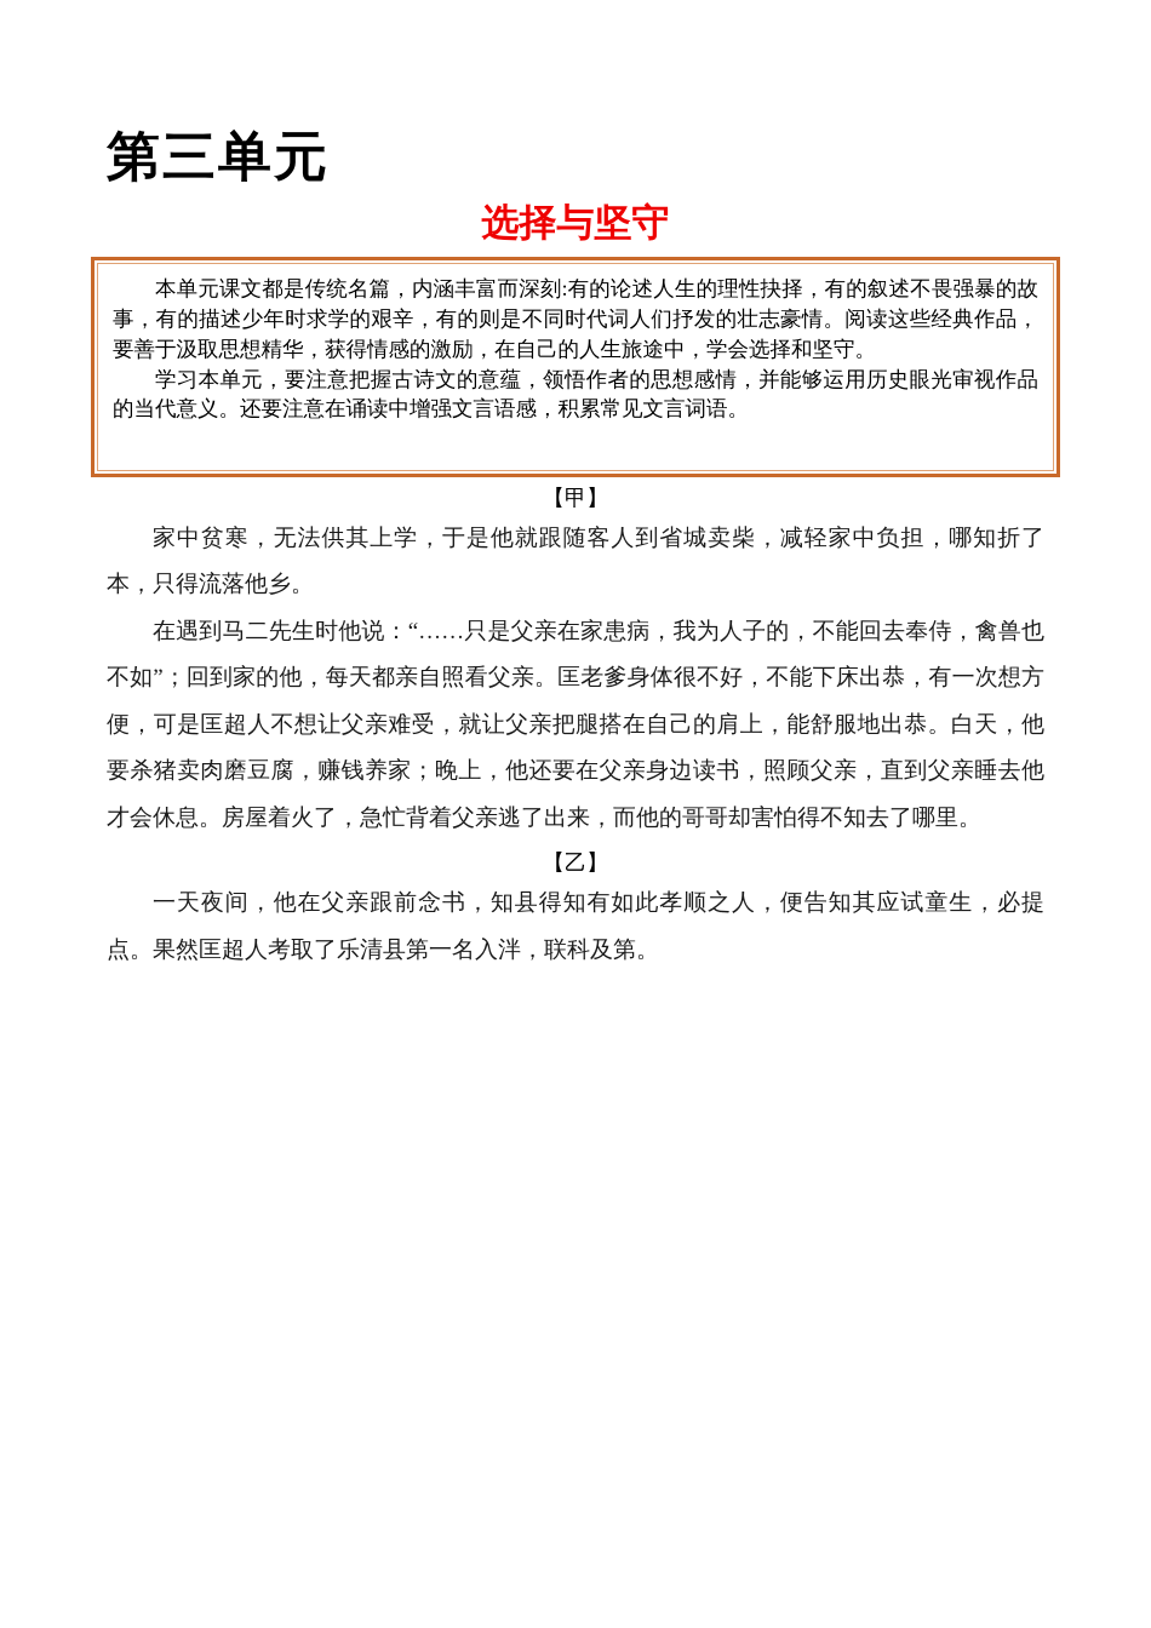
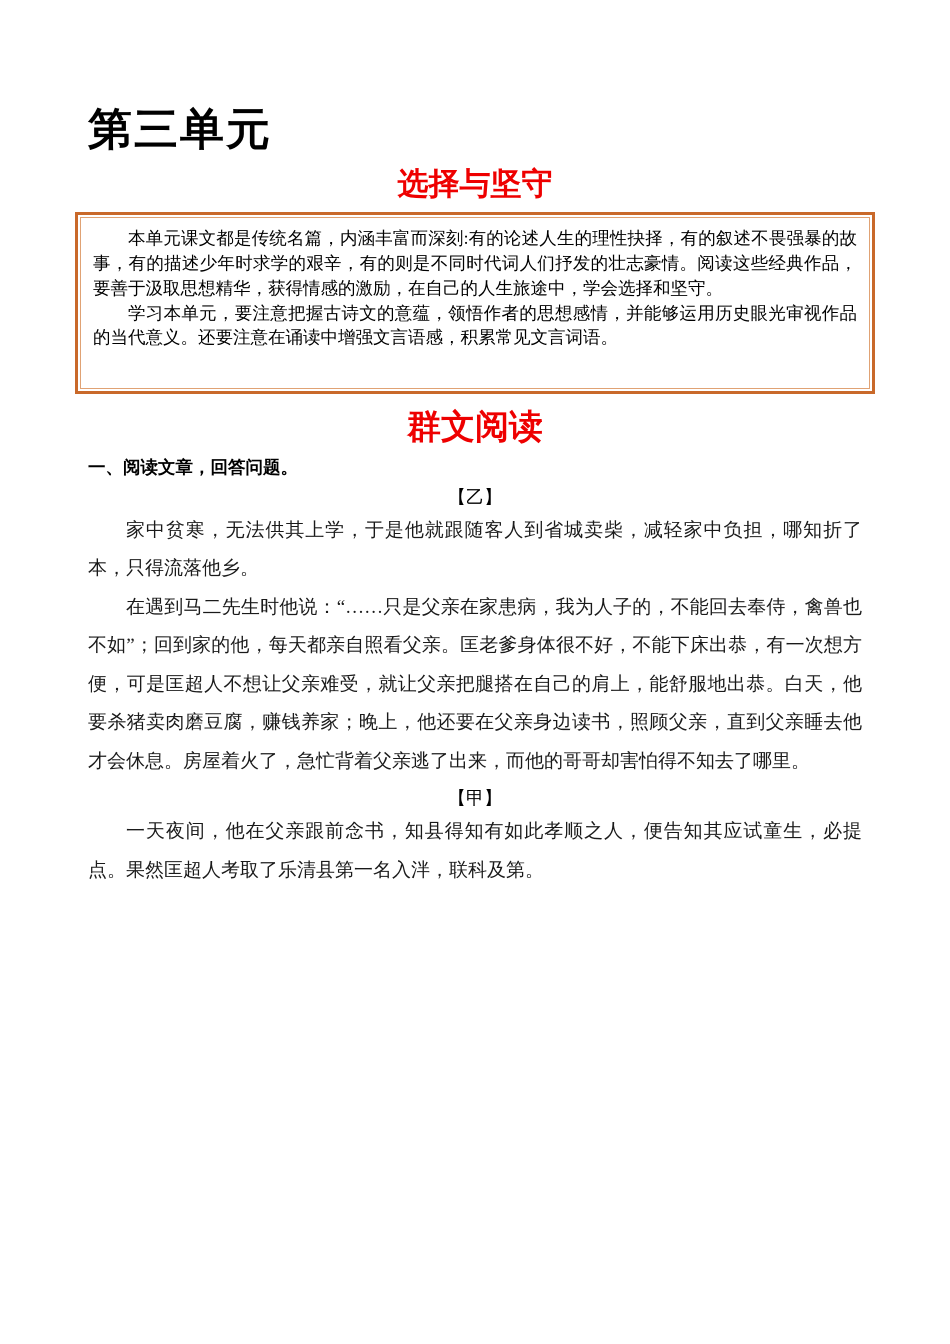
  第三单元
  选择与坚守
  本单元课文都是传统名篇，内涵丰富而深刻:有的论述人生的理性抉择，有的叙述不畏强暴的故事，有的描述少年时求学的艰辛，有的则是不同时代词人们抒发的壮志豪情。阅读这些经典作品，要善于汲取思想精华，获得情感的激励，在自己的人生旅途中，学会选择和坚守。
  学习本单元，要注意把握古诗文的意蕴，领悟作者的思想感情，并能够运用历史眼光审视作品的当代意义。还要注意在诵读中增强文言语感，积累常见文言词语。
+ 群文阅读
+ 一、阅读文章，回答问题。
- 【甲】
+ 【乙】
  家中贫寒，无法供其上学，于是他就跟随客人到省城卖柴，减轻家中负担，哪知折了本，只得流落他乡。
  在遇到马二先生时他说：“……只是父亲在家患病，我为人子的，不能回去奉侍，禽兽也不如”；回到家的他，每天都亲自照看父亲。匡老爹身体很不好，不能下床出恭，有一次想方便，可是匡超人不想让父亲难受，就让父亲把腿搭在自己的肩上，能舒服地出恭。白天，他要杀猪卖肉磨豆腐，赚钱养家；晚上，他还要在父亲身边读书，照顾父亲，直到父亲睡去他才会休息。房屋着火了，急忙背着父亲逃了出来，而他的哥哥却害怕得不知去了哪里。
- 【乙】
+ 【甲】
  一天夜间，他在父亲跟前念书，知县得知有如此孝顺之人，便告知其应试童生，必提点。果然匡超人考取了乐清县第一名入泮，联科及第。
